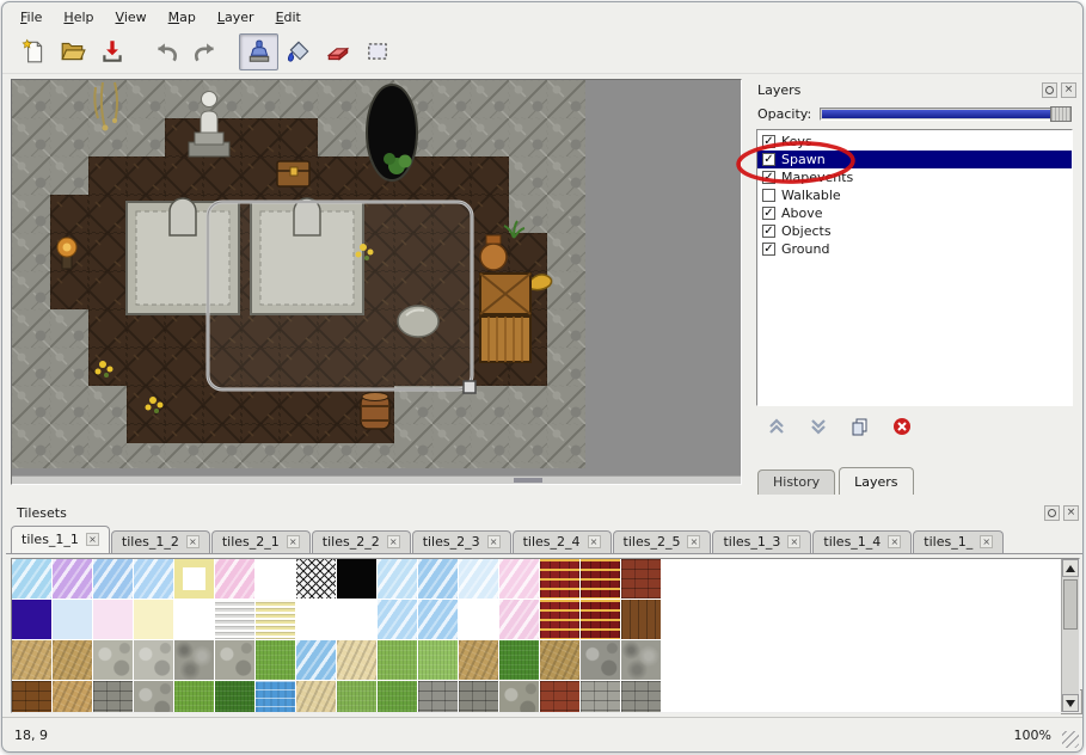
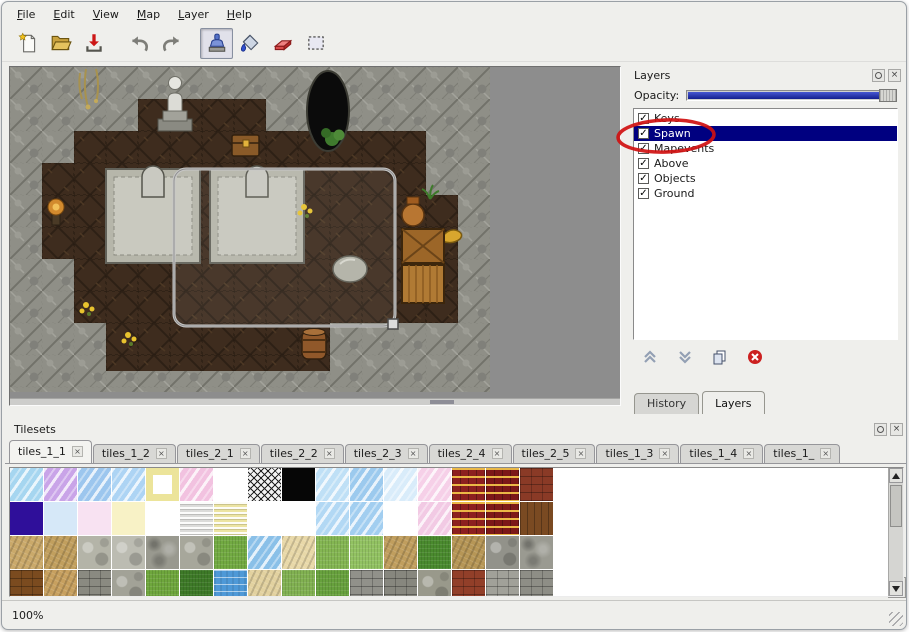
  File
- Help
+ Edit
  View
  Map
  Layer
- Edit
+ Help
  Layers
  ×
  Opacity:
  ✓
  ✓
  Spawn
  ✓
  Mapents
- Walkable
  ✓
  Above
  ✓
  Objects
  ✓
  Ground
  History
  Layers
  Tilesets
  ×
  tiles_1_1
  ×
  tiles_1_2
  ×
  tiles_2_1
  ×
  tiles_2_2
  ×
  tiles_2_3
  ×
  tiles_2_4
  ×
  tiles_2_5
  ×
  tiles_1_3
  ×
  tiles_1_4
  ×
  tiles_1_
  ×
- 18, 9
  100%
